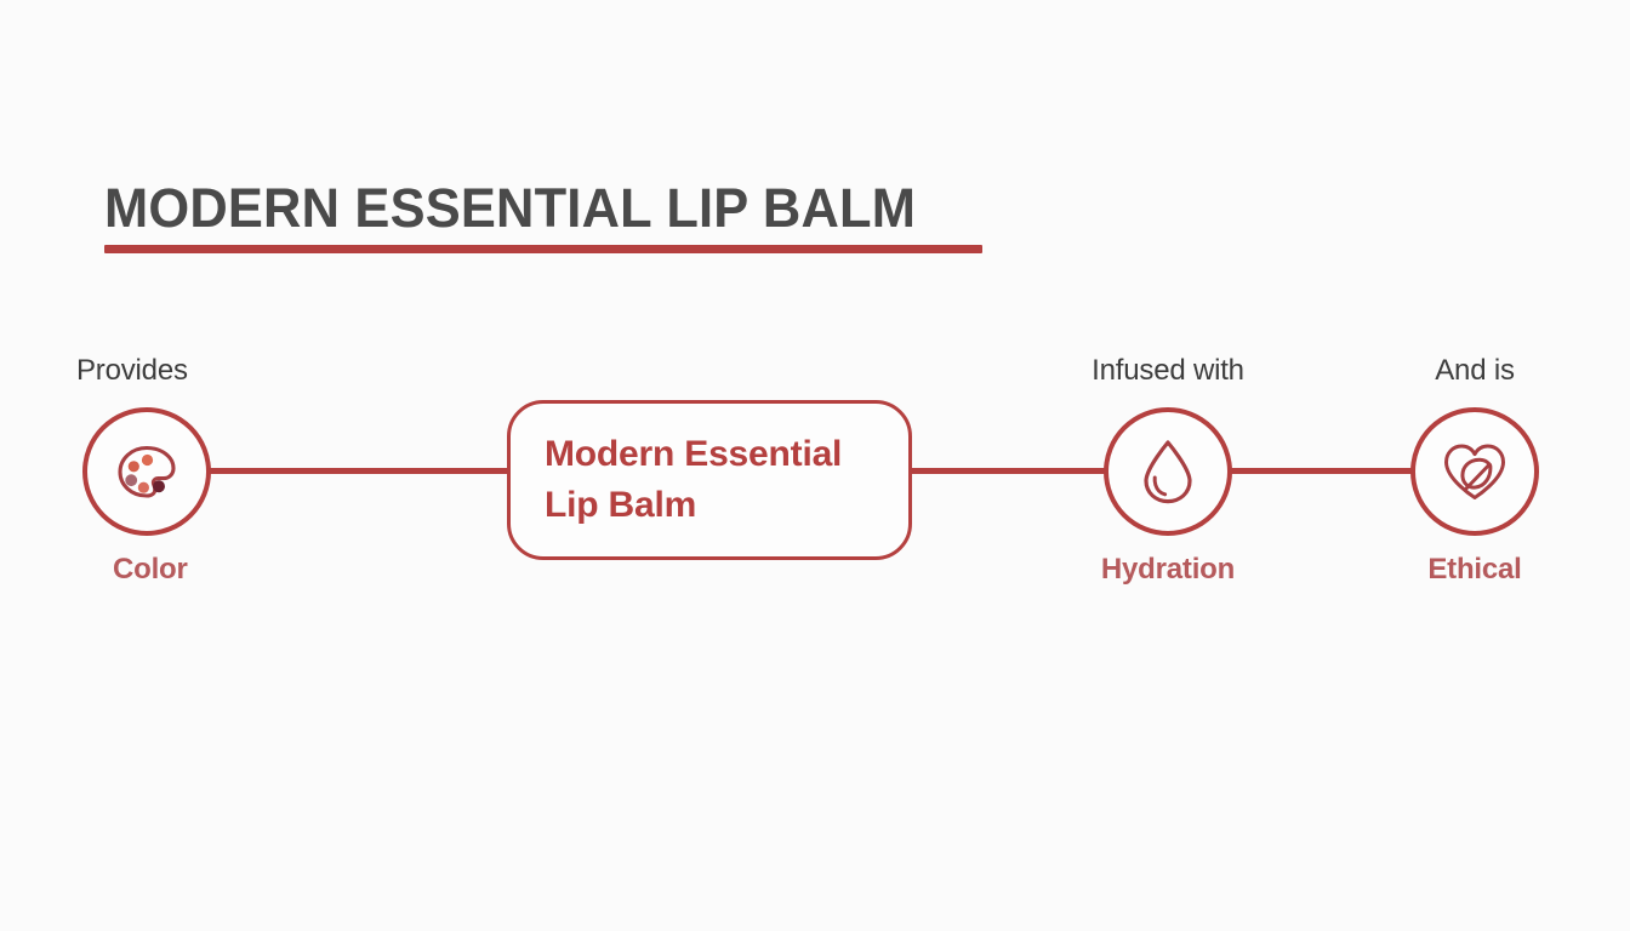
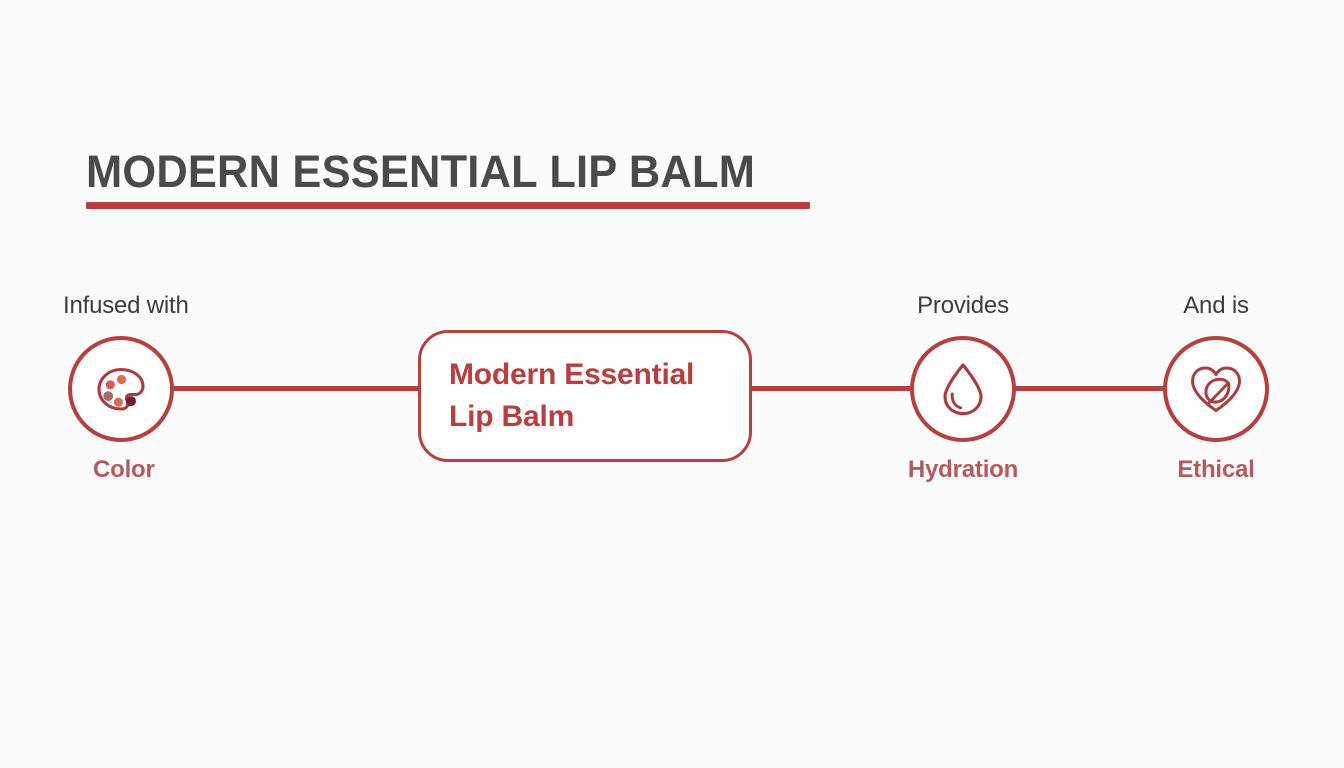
  MODERN ESSENTIAL LIP BALM
- Provides
+ Infused with
  Color
  Modern Essential
  Lip Balm
- Infused with
+ Provides
  Hydration
  And is
  Ethical
